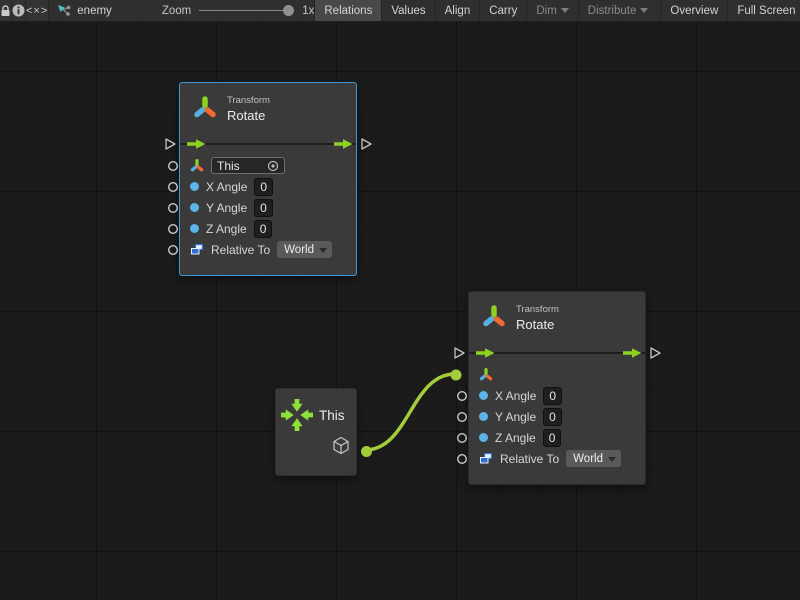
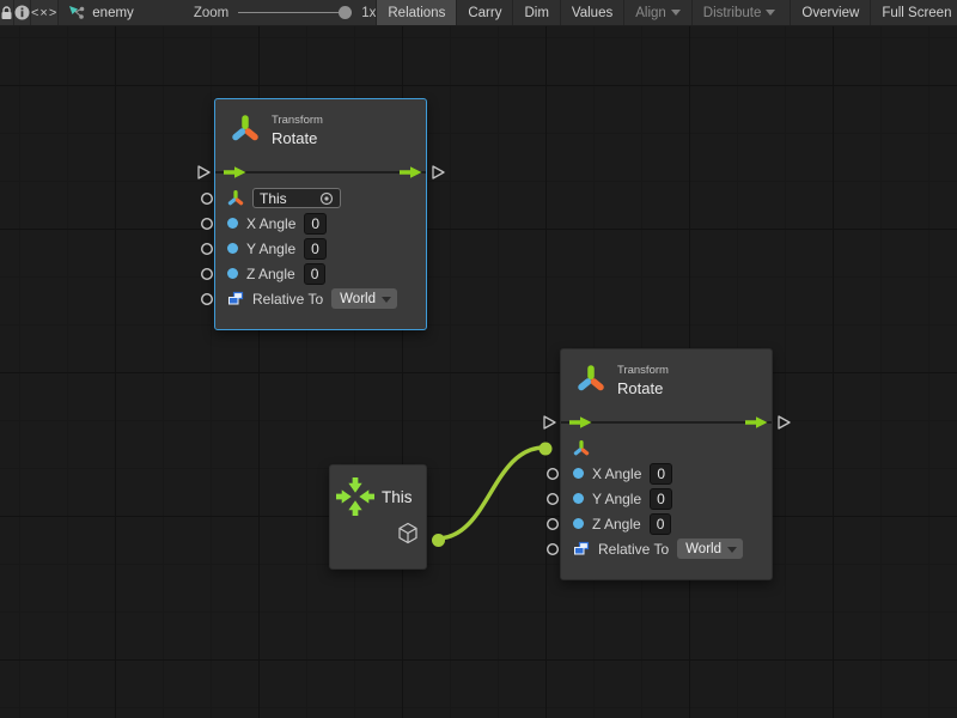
  <×>
  enemy
  Zoom
  1x
  Relations
- Values
+ Carry
- Align
+ Dim
- Carry
+ Values
- Dim
+ Align
  Distribute
  Overview
  Full Screen
  Transform
  Rotate
  This
  X Angle
  0
  Y Angle
  0
  Z Angle
  0
  Relative To
  World
  Transform
  Rotate
  X Angle
  0
  Y Angle
  0
  Z Angle
  0
  Relative To
  World
  This
